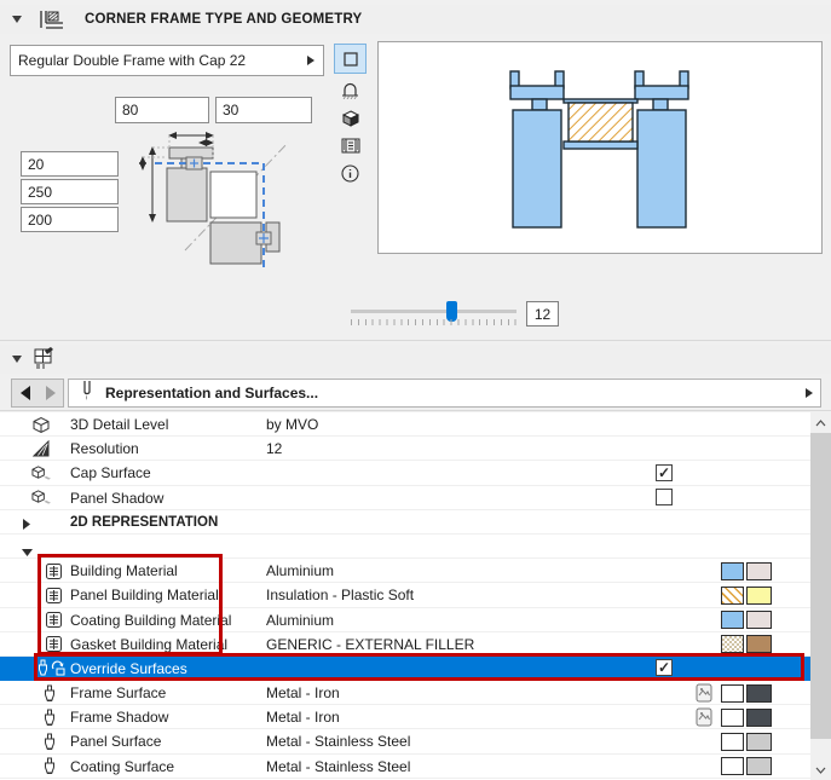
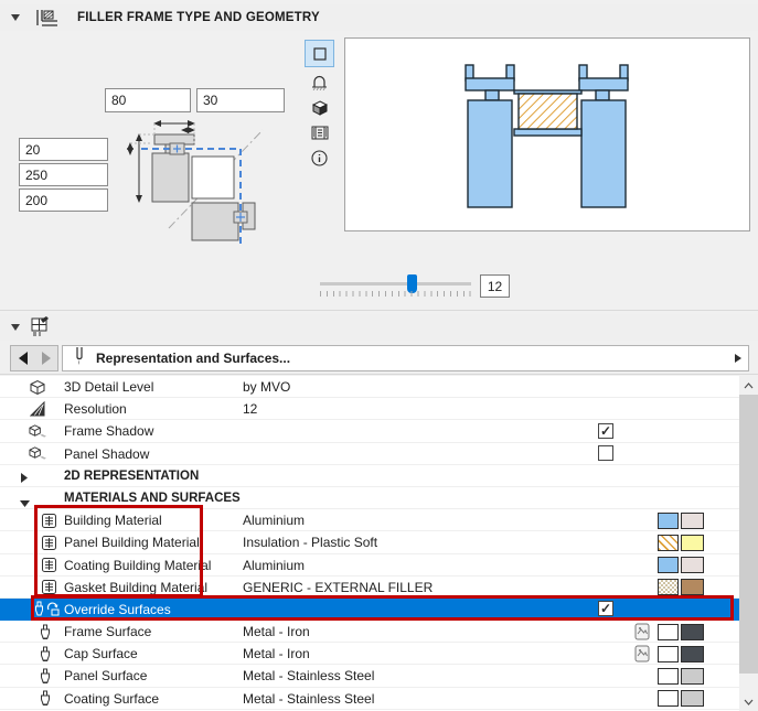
- CORNER FRAME TYPE AND GEOMETRY
+ FILLER FRAME TYPE AND GEOMETRY
- Regular Double Frame with Cap 22
  80
  30
  20
  250
  200
  12
  Representation and Surfaces...
  3D Detail Level
  by MVO
  Resolution
  12
- Cap Surface
+ Frame Shadow
  ✓
  Panel Shadow
  2D REPRESENTATION
+ MATERIALS AND SURFACES
  Building Material
  Aluminium
  Panel Building Material
  Insulation - Plastic Soft
  Coating Building Material
  Aluminium
  Gasket Building Material
  GENERIC - EXTERNAL FILLER
  Override Surfaces
  ✓
  Frame Surface
  Metal - Iron
- Frame Shadow
+ Cap Surface
  Metal - Iron
  Panel Surface
  Metal - Stainless Steel
  Coating Surface
  Metal - Stainless Steel
